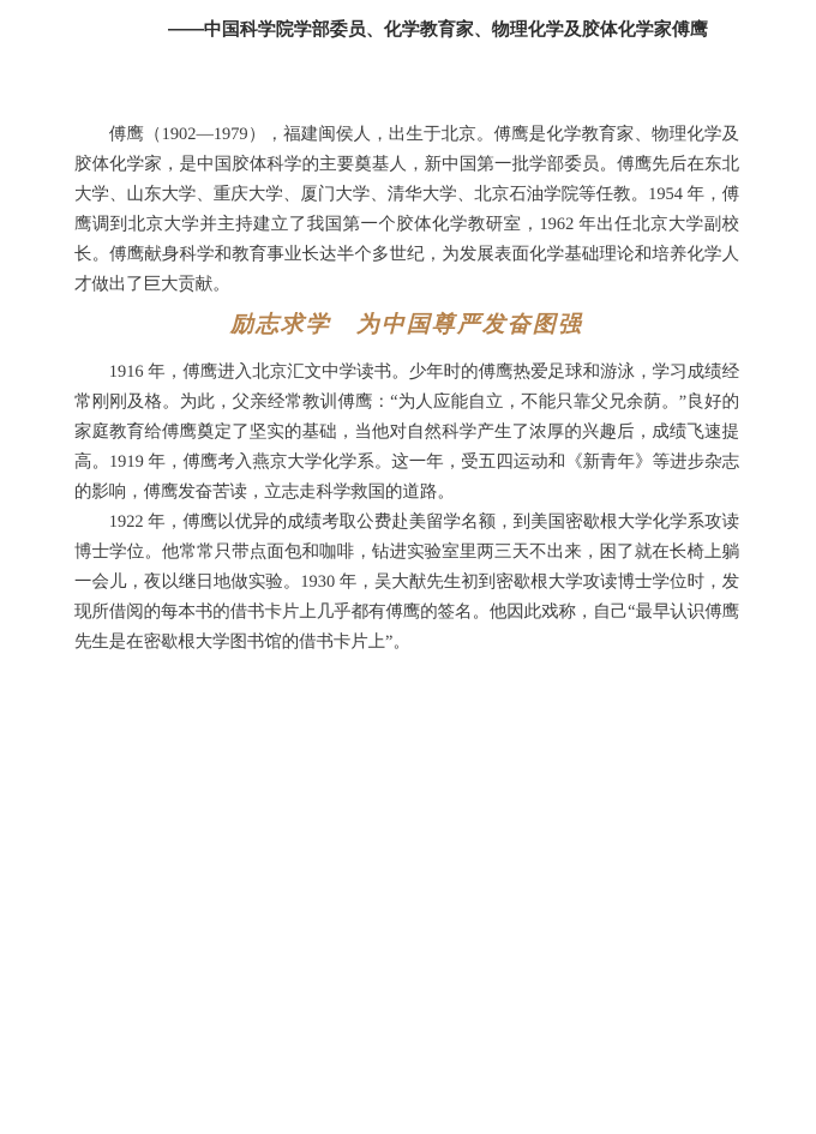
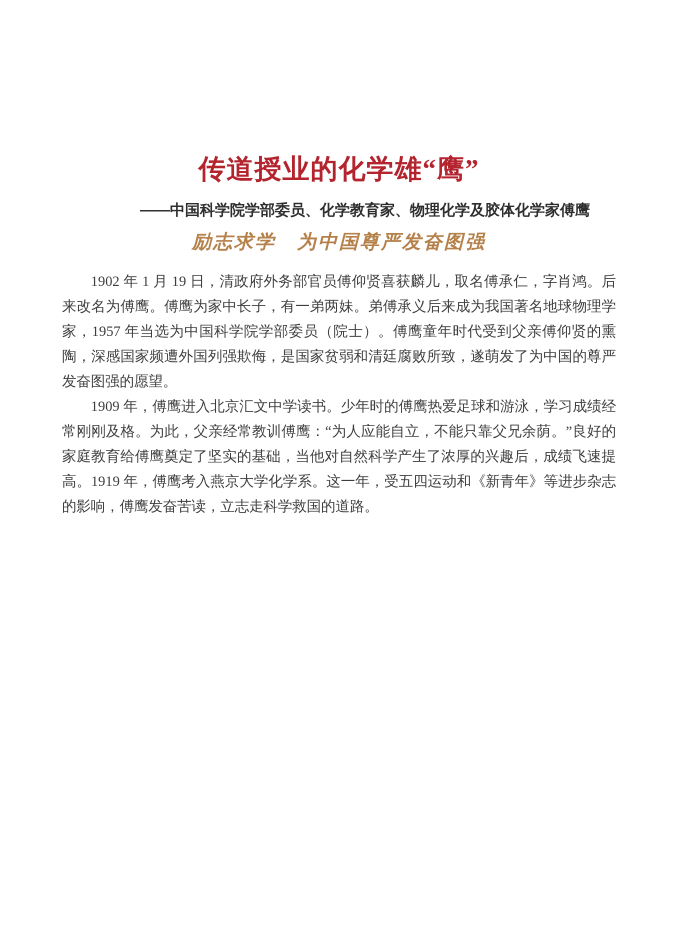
+ 传道授业的化学雄“鹰”
  ——中国科学院学部委员、化学教育家、物理化学及胶体化学家傅鹰
- 傅鹰（1902—1979），福建闽侯人，出生于北京。傅鹰是化学教育家、物理化学及胶体化学家，是中国胶体科学的主要奠基人，新中国第一批学部委员。傅鹰先后在东北大学、山东大学、重庆大学、厦门大学、清华大学、北京石油学院等任教。1954 年，傅鹰调到北京大学并主持建立了我国第一个胶体化学教研室，1962 年出任北京大学副校长。傅鹰献身科学和教育事业长达半个多世纪，为发展表面化学基础理论和培养化学人才做出了巨大贡献。
  励志求学 为中国尊严发奋图强
+ 1902 年 1 月 19 日，清政府外务部官员傅仰贤喜获麟儿，取名傅承仁，字肖鸿。后来改名为傅鹰。傅鹰为家中长子，有一弟两妹。弟傅承义后来成为我国著名地球物理学家，1957 年当选为中国科学院学部委员（院士）。傅鹰童年时代受到父亲傅仰贤的熏陶，深感国家频遭外国列强欺侮，是国家贫弱和清廷腐败所致，遂萌发了为中国的尊严发奋图强的愿望。
- 1916 年，傅鹰进入北京汇文中学读书。少年时的傅鹰热爱足球和游泳，学习成绩经常刚刚及格。为此，父亲经常教训傅鹰：“为人应能自立，不能只靠父兄余荫。”良好的家庭教育给傅鹰奠定了坚实的基础，当他对自然科学产生了浓厚的兴趣后，成绩飞速提高。1919 年，傅鹰考入燕京大学化学系。这一年，受五四运动和《新青年》等进步杂志的影响，傅鹰发奋苦读，立志走科学救国的道路。
+ 1909 年，傅鹰进入北京汇文中学读书。少年时的傅鹰热爱足球和游泳，学习成绩经常刚刚及格。为此，父亲经常教训傅鹰：“为人应能自立，不能只靠父兄余荫。”良好的家庭教育给傅鹰奠定了坚实的基础，当他对自然科学产生了浓厚的兴趣后，成绩飞速提高。1919 年，傅鹰考入燕京大学化学系。这一年，受五四运动和《新青年》等进步杂志的影响，傅鹰发奋苦读，立志走科学救国的道路。
- 1922 年，傅鹰以优异的成绩考取公费赴美留学名额，到美国密歇根大学化学系攻读博士学位。他常常只带点面包和咖啡，钻进实验室里两三天不出来，困了就在长椅上躺一会儿，夜以继日地做实验。1930 年，吴大猷先生初到密歇根大学攻读博士学位时，发现所借阅的每本书的借书卡片上几乎都有傅鹰的签名。他因此戏称，自己“最早认识傅鹰先生是在密歇根大学图书馆的借书卡片上”。
